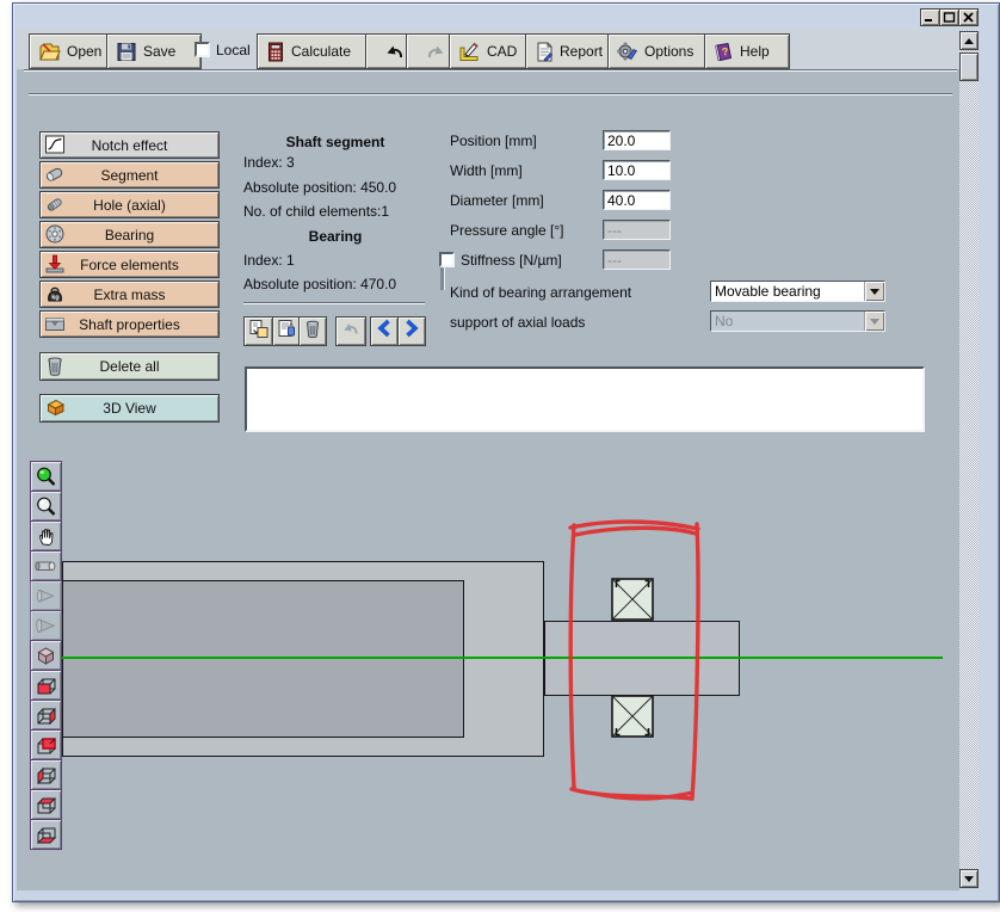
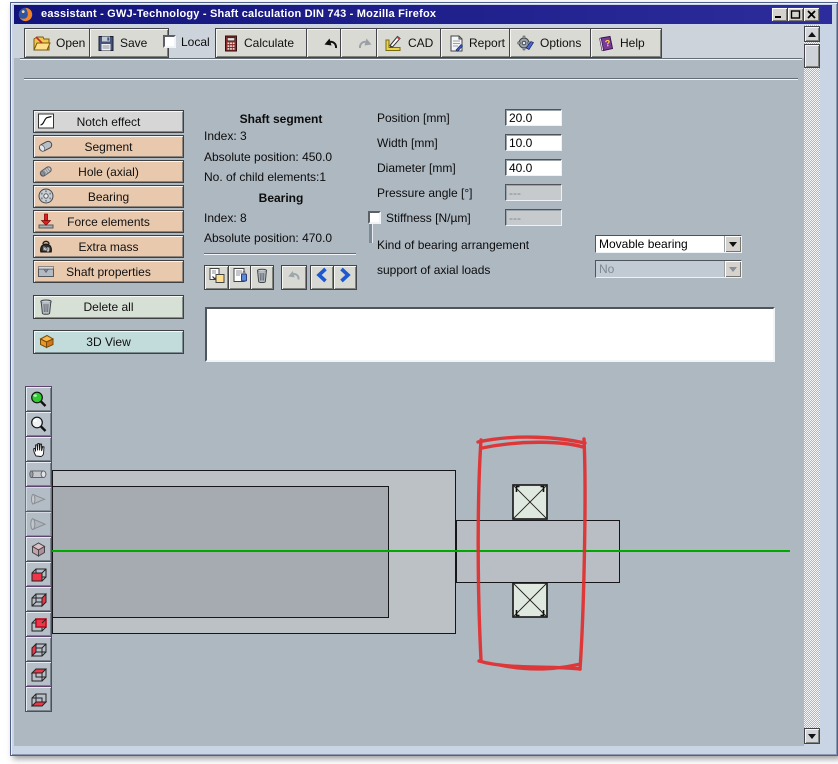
+ eassistant - GWJ-Technology - Shaft calculation DIN 743 - Mozilla Firefox
  Open
  Save
  Local
  Calculate
  CAD
  Report
  Options
  Help
  Notch effect
  Segment
  Hole (axial)
  Bearing
  Force elements
  Extra mass
  Shaft properties
  Delete all
  3D View
  Shaft segment
  Index: 3
  Absolute position: 450.0
  No. of child elements:1
  Bearing
- Index: 1
+ Index: 8
  Absolute position: 470.0
  Position [mm]
  20.0
  Width [mm]
  10.0
  Diameter [mm]
  40.0
  Pressure angle [°]
  ---
  Stiffness [N/µm]
  ---
  Kind of bearing arrangement
  Movable bearing
  support of axial loads
  No
